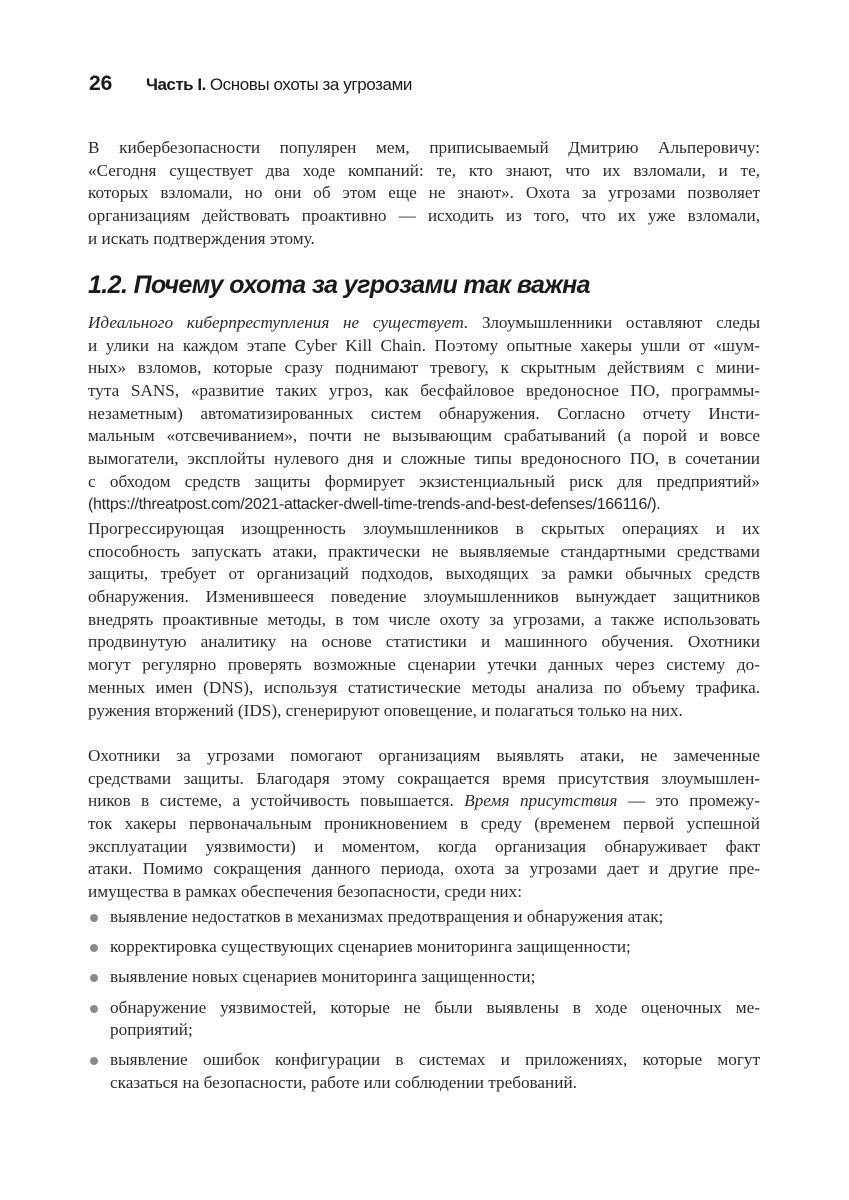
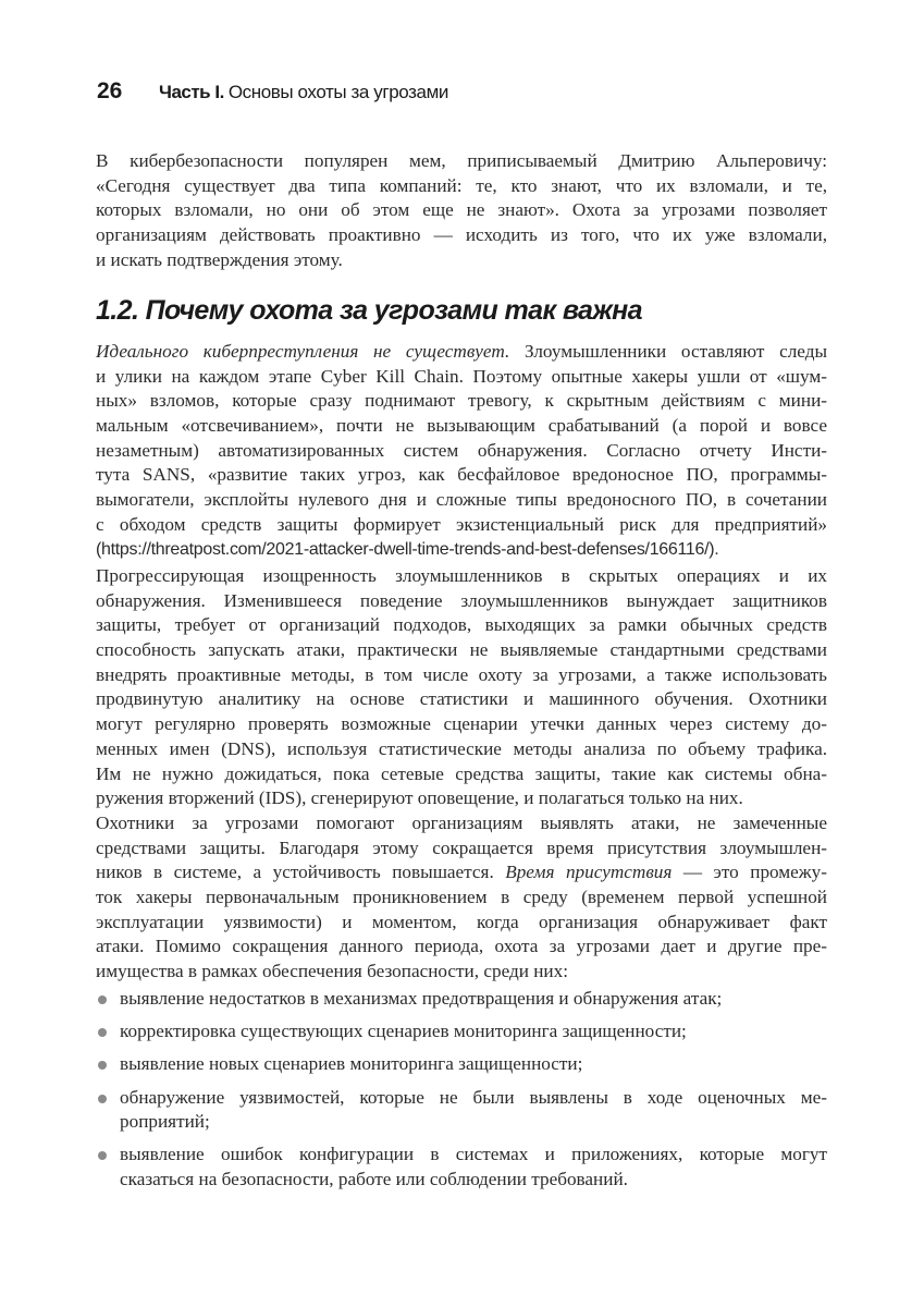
  26 Часть I. Основы охоты за угрозами
  В кибербезопасности популярен мем, приписываемый Дмитрию Альперовичу:
- «Сегодня существует два ходе компаний: те, кто знают, что их взломали, и те,
+ «Сегодня существует два типа компаний: те, кто знают, что их взломали, и те,
  которых взломали, но они об этом еще не знают». Охота за угрозами позволяет
  организациям действовать проактивно — исходить из того, что их уже взломали,
  и искать подтверждения этому.
  1.2. Почему охота за угрозами так важна
  Идеального киберпреступления не существует. Злоумышленники оставляют следы
  и улики на каждом этапе Cyber Kill Chain. Поэтому опытные хакеры ушли от «шум-
  ных» взломов, которые сразу поднимают тревогу, к скрытным действиям с мини-
- тута SANS, «развитие таких угроз, как бесфайловое вредоносное ПО, программы-
+ мальным «отсвечиванием», почти не вызывающим срабатываний (а порой и вовсе
  незаметным) автоматизированных систем обнаружения. Согласно отчету Инсти-
- мальным «отсвечиванием», почти не вызывающим срабатываний (а порой и вовсе
+ тута SANS, «развитие таких угроз, как бесфайловое вредоносное ПО, программы-
  вымогатели, эксплойты нулевого дня и сложные типы вредоносного ПО, в сочетании
  с обходом средств защиты формирует экзистенциальный риск для предприятий»
  (https://threatpost.com/2021-attacker-dwell-time-trends-and-best-defenses/166116/).
  Прогрессирующая изощренность злоумышленников в скрытых операциях и их
- способность запускать атаки, практически не выявляемые стандартными средствами
+ обнаружения. Изменившееся поведение злоумышленников вынуждает защитников
  защиты, требует от организаций подходов, выходящих за рамки обычных средств
- обнаружения. Изменившееся поведение злоумышленников вынуждает защитников
+ способность запускать атаки, практически не выявляемые стандартными средствами
  внедрять проактивные методы, в том числе охоту за угрозами, а также использовать
  продвинутую аналитику на основе статистики и машинного обучения. Охотники
  могут регулярно проверять возможные сценарии утечки данных через систему до-
  менных имен (DNS), используя статистические методы анализа по объему трафика.
+ Им не нужно дожидаться, пока сетевые средства защиты, такие как системы обна-
  ружения вторжений (IDS), сгенерируют оповещение, и полагаться только на них.
  Охотники за угрозами помогают организациям выявлять атаки, не замеченные
  средствами защиты. Благодаря этому сокращается время присутствия злоумышлен-
  ников в системе, а устойчивость повышается. Время присутствия — это промежу-
  ток хакеры первоначальным проникновением в среду (временем первой успешной
  эксплуатации уязвимости) и моментом, когда организация обнаруживает факт
  атаки. Помимо сокращения данного периода, охота за угрозами дает и другие пре-
  имущества в рамках обеспечения безопасности, среди них:
  выявление недостатков в механизмах предотвращения и обнаружения атак;
  корректировка существующих сценариев мониторинга защищенности;
  выявление новых сценариев мониторинга защищенности;
  обнаружение уязвимостей, которые не были выявлены в ходе оценочных ме-
  роприятий;
  выявление ошибок конфигурации в системах и приложениях, которые могут
  сказаться на безопасности, работе или соблюдении требований.
